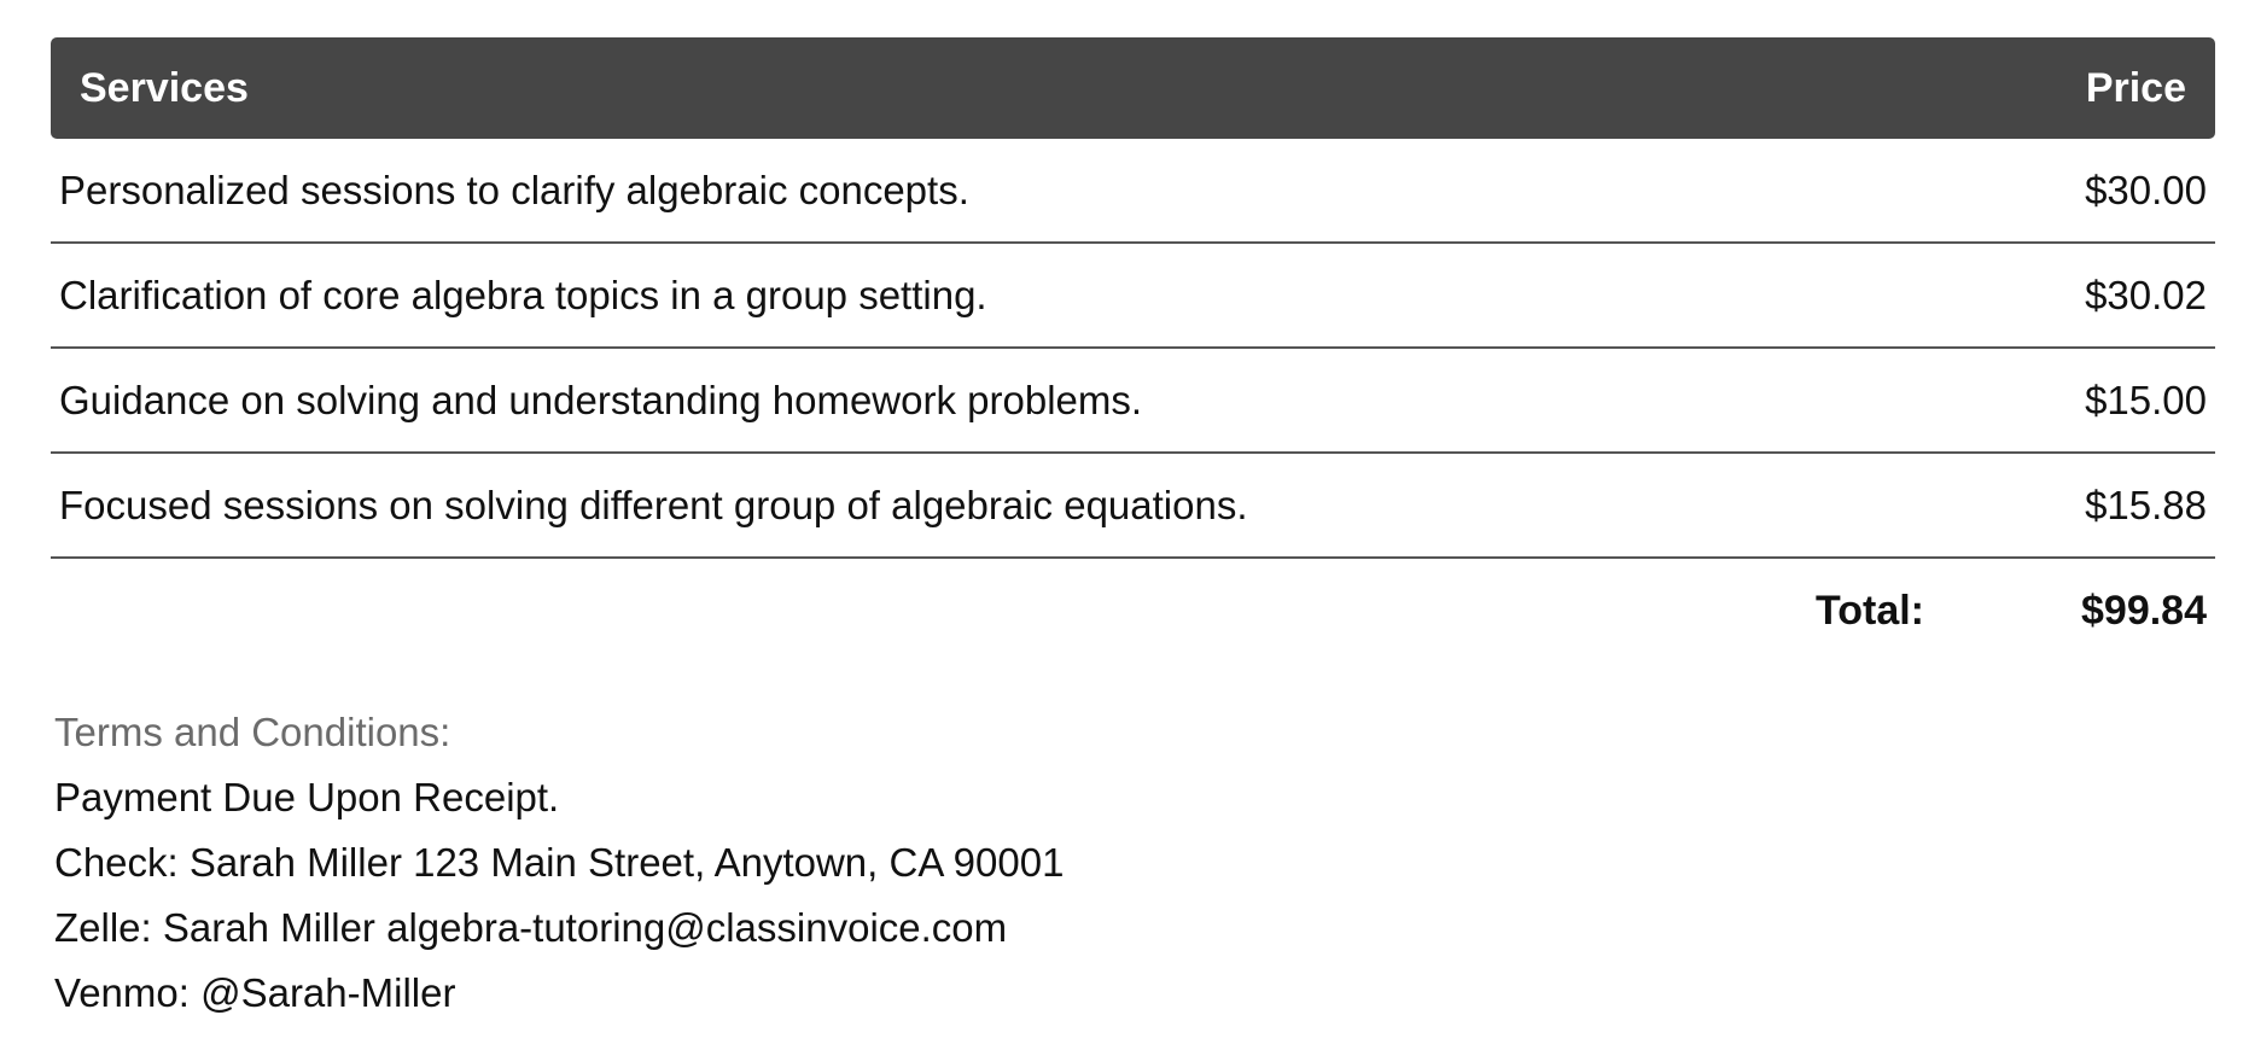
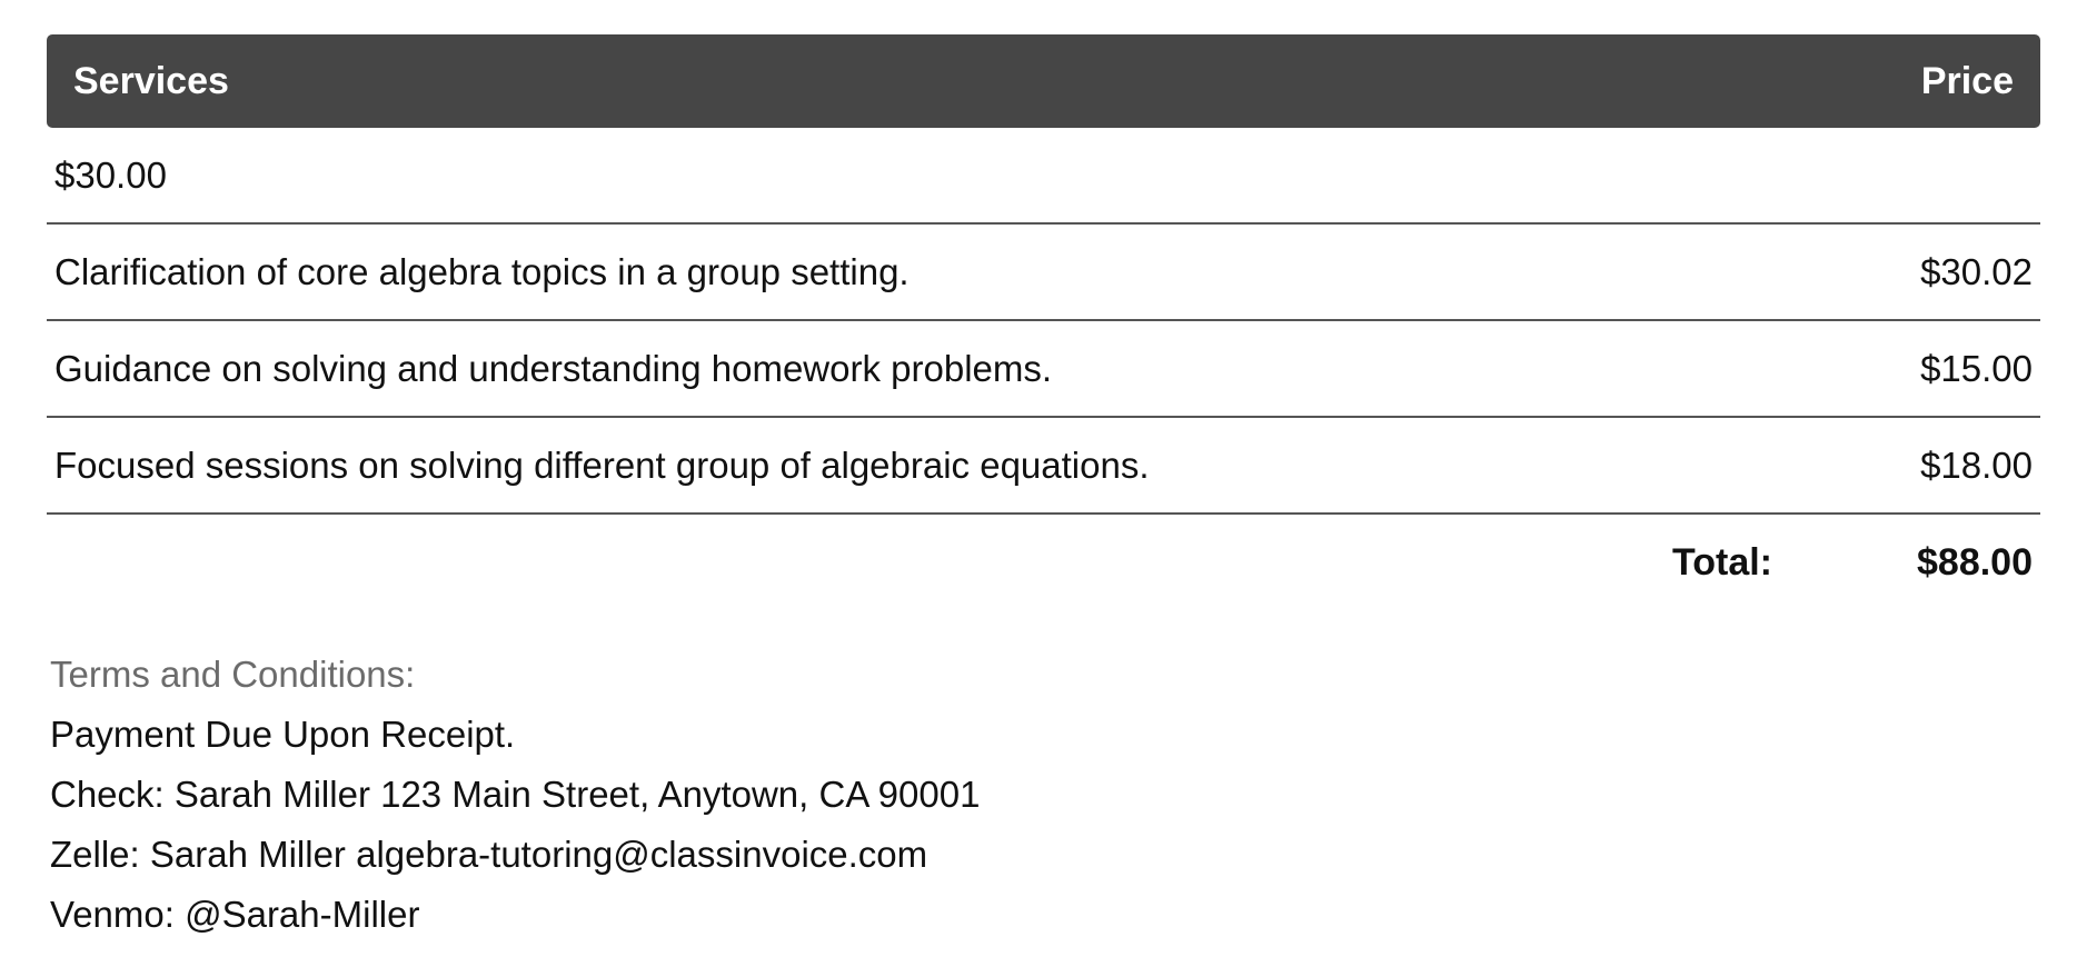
  Services
  Price
- Personalized sessions to clarify algebraic concepts.
  $30.00
  Clarification of core algebra topics in a group setting.
  $30.02
  Guidance on solving and understanding homework problems.
  $15.00
  Focused sessions on solving different group of algebraic equations.
- $15.88
+ $18.00
  Total:
- $99.84
+ $88.00
  Terms and Conditions:
  Payment Due Upon Receipt.
  Check: Sarah Miller 123 Main Street, Anytown, CA 90001
  Zelle: Sarah Miller algebra-tutoring@classinvoice.com
  Venmo: @Sarah-Miller
